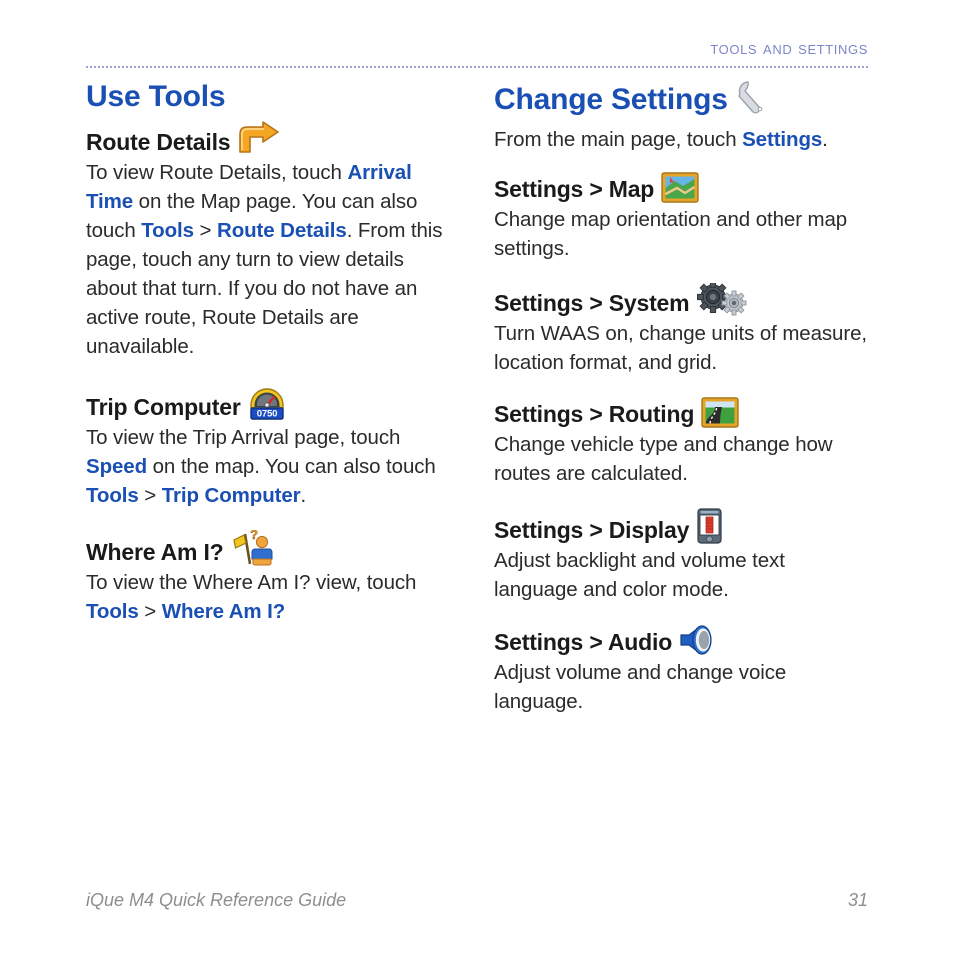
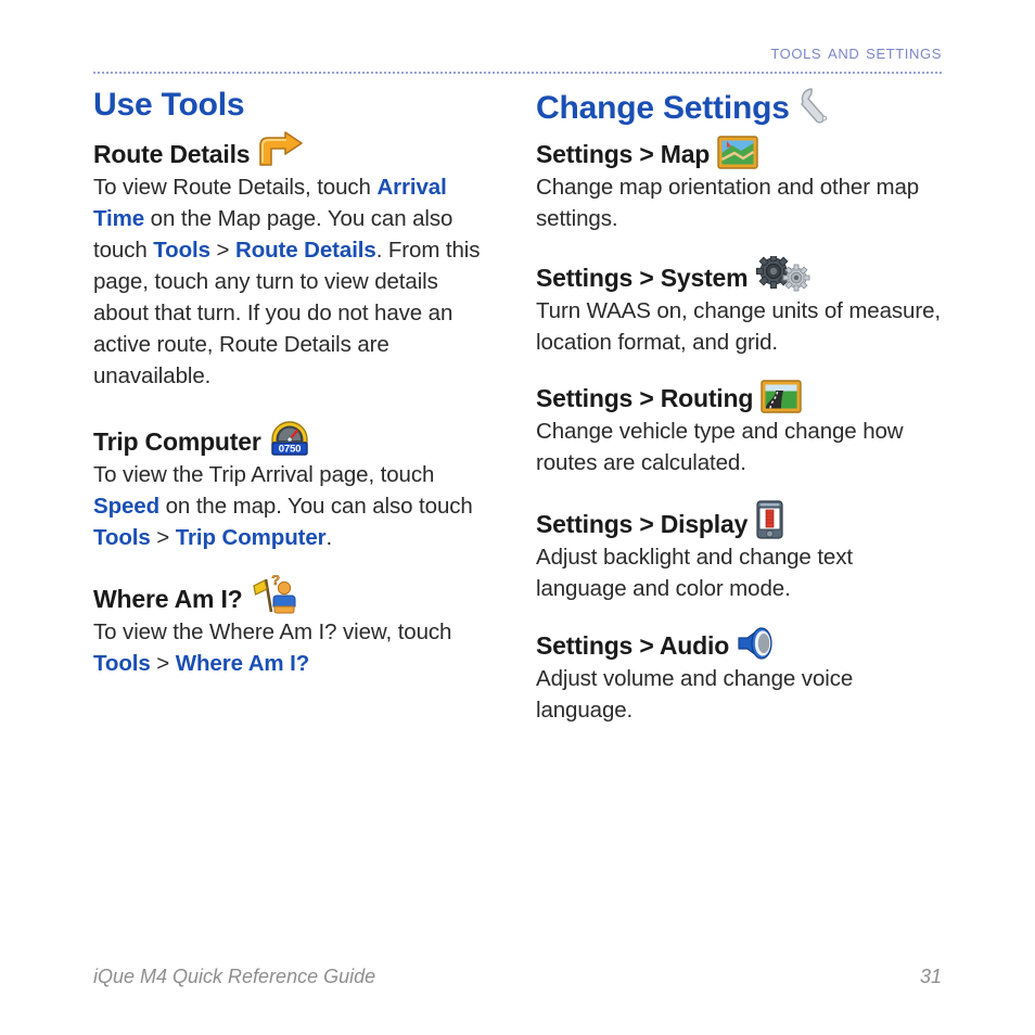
  tools and settings
  Use Tools
  Route Details
  To view Route Details, touch Arrival Time on the Map page. You can also touch Tools > Route Details. From this page, touch any turn to view details about that turn. If you do not have an active route, Route Details are unavailable.
  Trip Computer
  0750
  To view the Trip Arrival page, touch Speed on the map. You can also touch Tools > Trip Computer.
  Where Am I?
  ?
  To view the Where Am I? view, touch Tools > Where Am I?
  Change Settings
- From the main page, touch Settings.
  Settings > Map
  Change map orientation and other map settings.
  Settings > System
  Turn WAAS on, change units of measure, location format, and grid.
  Settings > Routing
  Change vehicle type and change how routes are calculated.
  Settings > Display
- Adjust backlight and volume text language and color mode.
+ Adjust backlight and change text language and color mode.
  Settings > Audio
  Adjust volume and change voice language.
  iQue M4 Quick Reference Guide
  31
